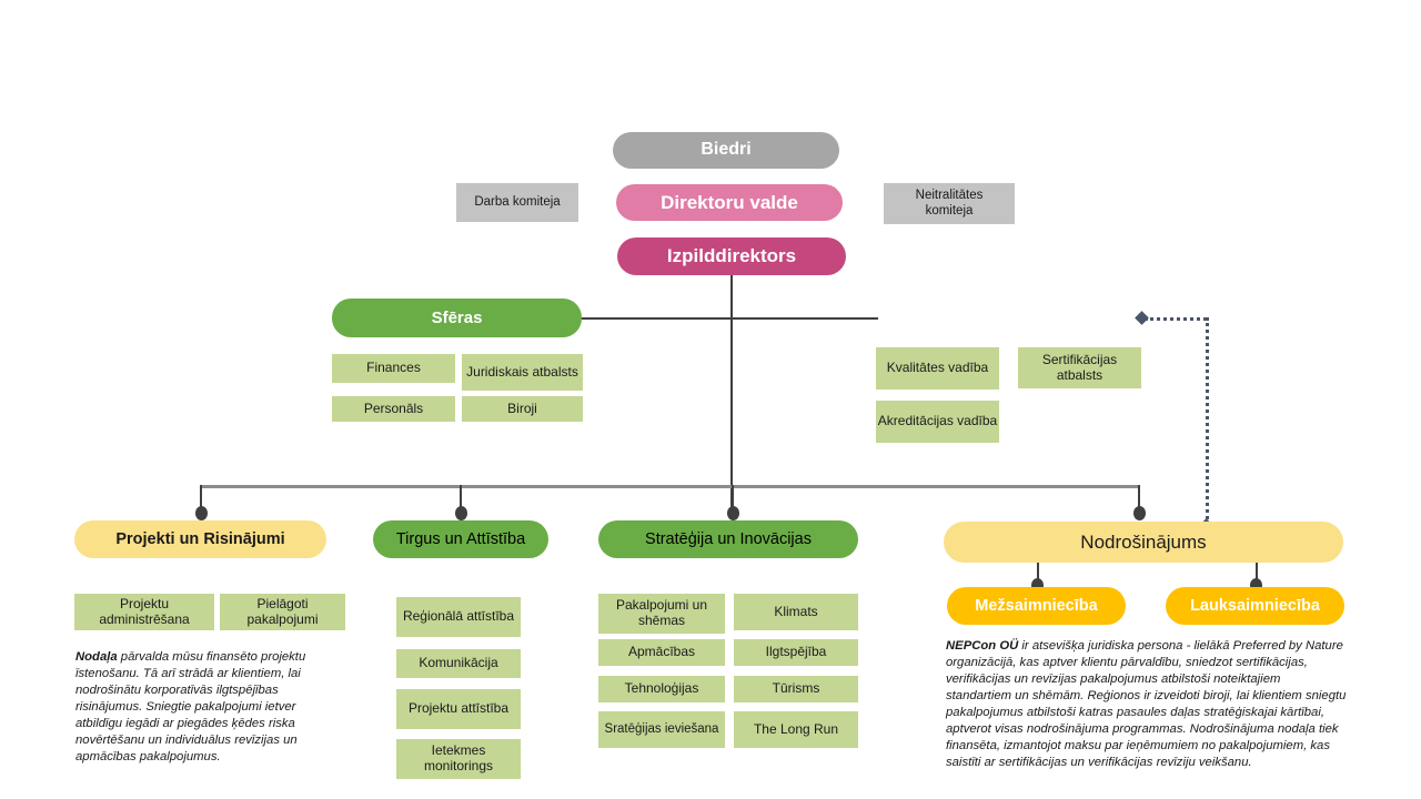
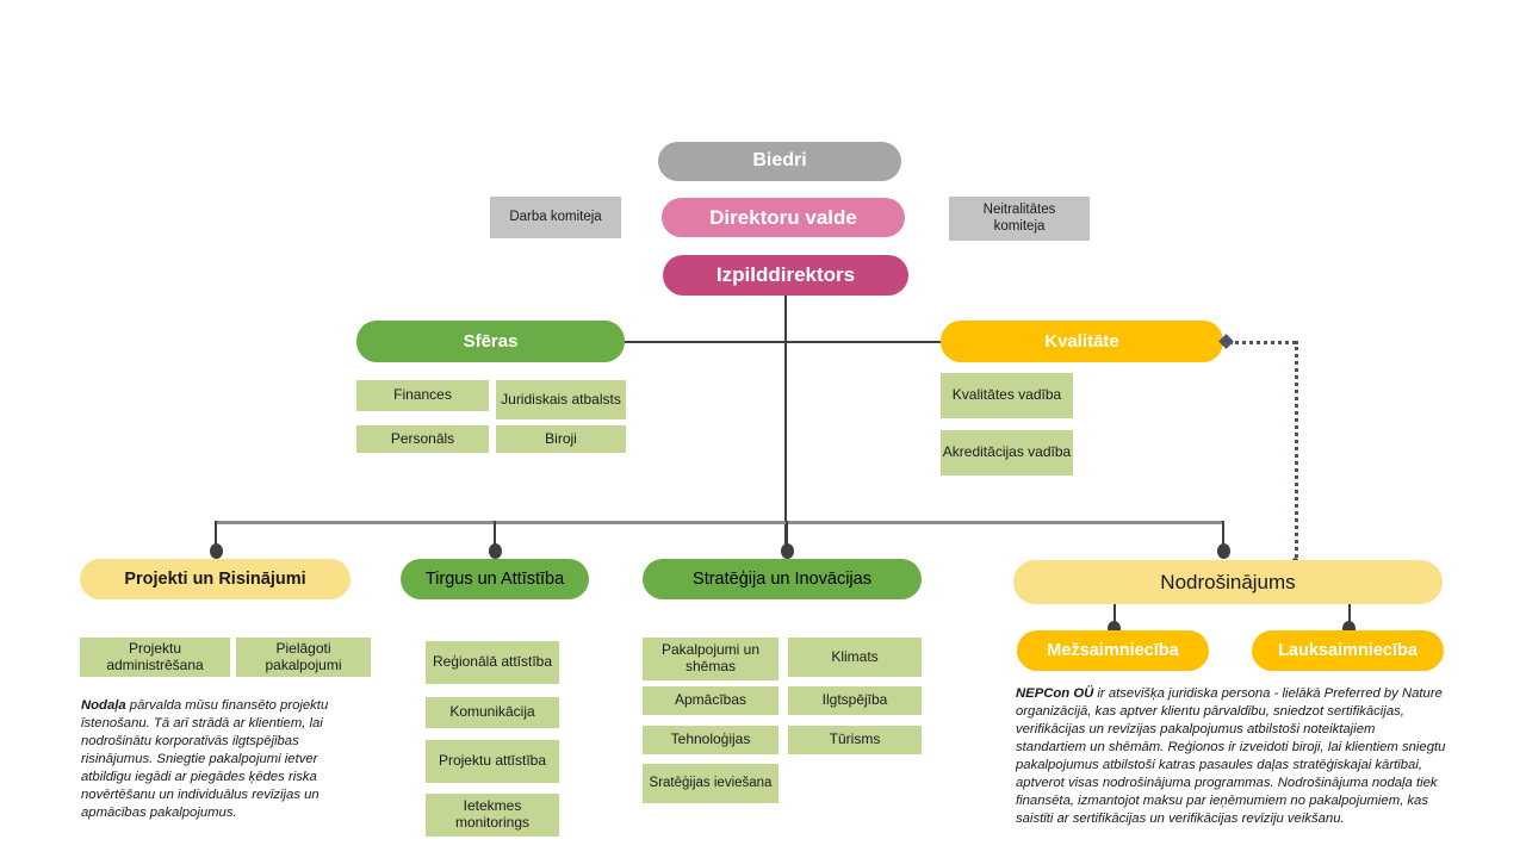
  Biedri
  Direktoru valde
  Izpilddirektors
  Darba komiteja
  Neitralitātes komiteja
  Sfēras
  Finances
  Juridiskais atbalsts
  Personāls
  Biroji
+ Kvalitāte
  Kvalitātes vadība
- Sertifikācijas atbalsts
  Akreditācijas vadība
  Projekti un Risinājumi
  Projektu administrēšana
  Pielāgoti pakalpojumi
  Nodaļa pārvalda mūsu finansēto projektu īstenošanu. Tā arī strādā ar klientiem, lai nodrošinātu korporatīvās ilgtspējības risinājumus. Sniegtie pakalpojumi ietver atbildīgu iegādi ar piegādes ķēdes riska novērtēšanu un individuālus revīzijas un apmācības pakalpojumus.
  Tirgus un Attīstība
  Reģionālā attīstība
  Komunikācija
  Projektu attīstība
  Ietekmes monitorings
  Stratēģija un Inovācijas
  Pakalpojumi un shēmas
  Klimats
  Apmācības
  Ilgtspējība
  Tehnoloģijas
  Tūrisms
  Sratēģijas ieviešana
- The Long Run
  Nodrošinājums
  Mežsaimniecība
  Lauksaimniecība
  NEPCon OÜ ir atsevišķa juridiska persona - lielākā Preferred by Nature organizācijā, kas aptver klientu pārvaldību, sniedzot sertifikācijas, verifikācijas un revīzijas pakalpojumus atbilstoši noteiktajiem standartiem un shēmām. Reģionos ir izveidoti biroji, lai klientiem sniegtu pakalpojumus atbilstoši katras pasaules daļas stratēģiskajai kārtībai, aptverot visas nodrošinājuma programmas. Nodrošinājuma nodaļa tiek finansēta, izmantojot maksu par ieņēmumiem no pakalpojumiem, kas saistīti ar sertifikācijas un verifikācijas revīziju veikšanu.
